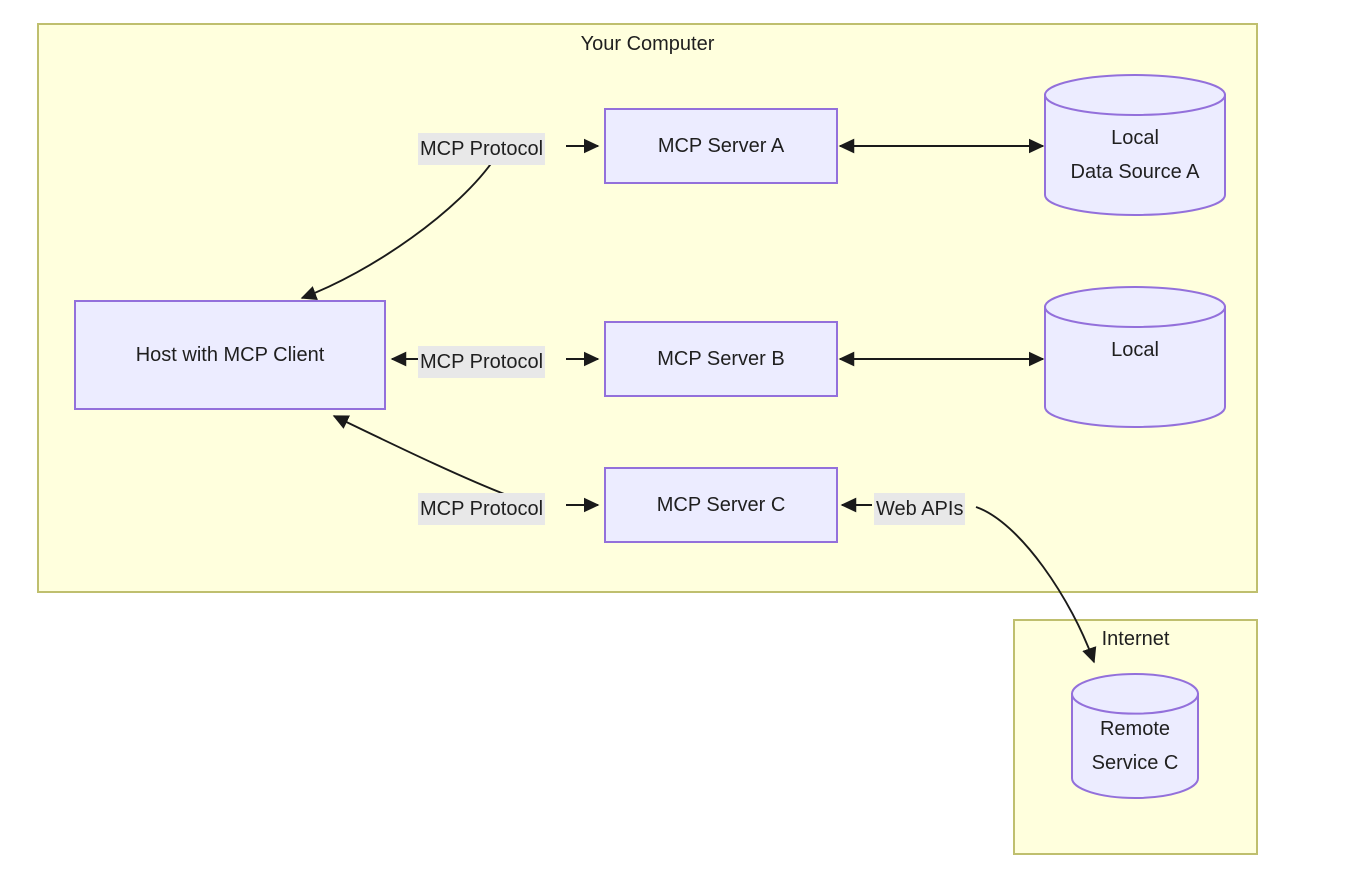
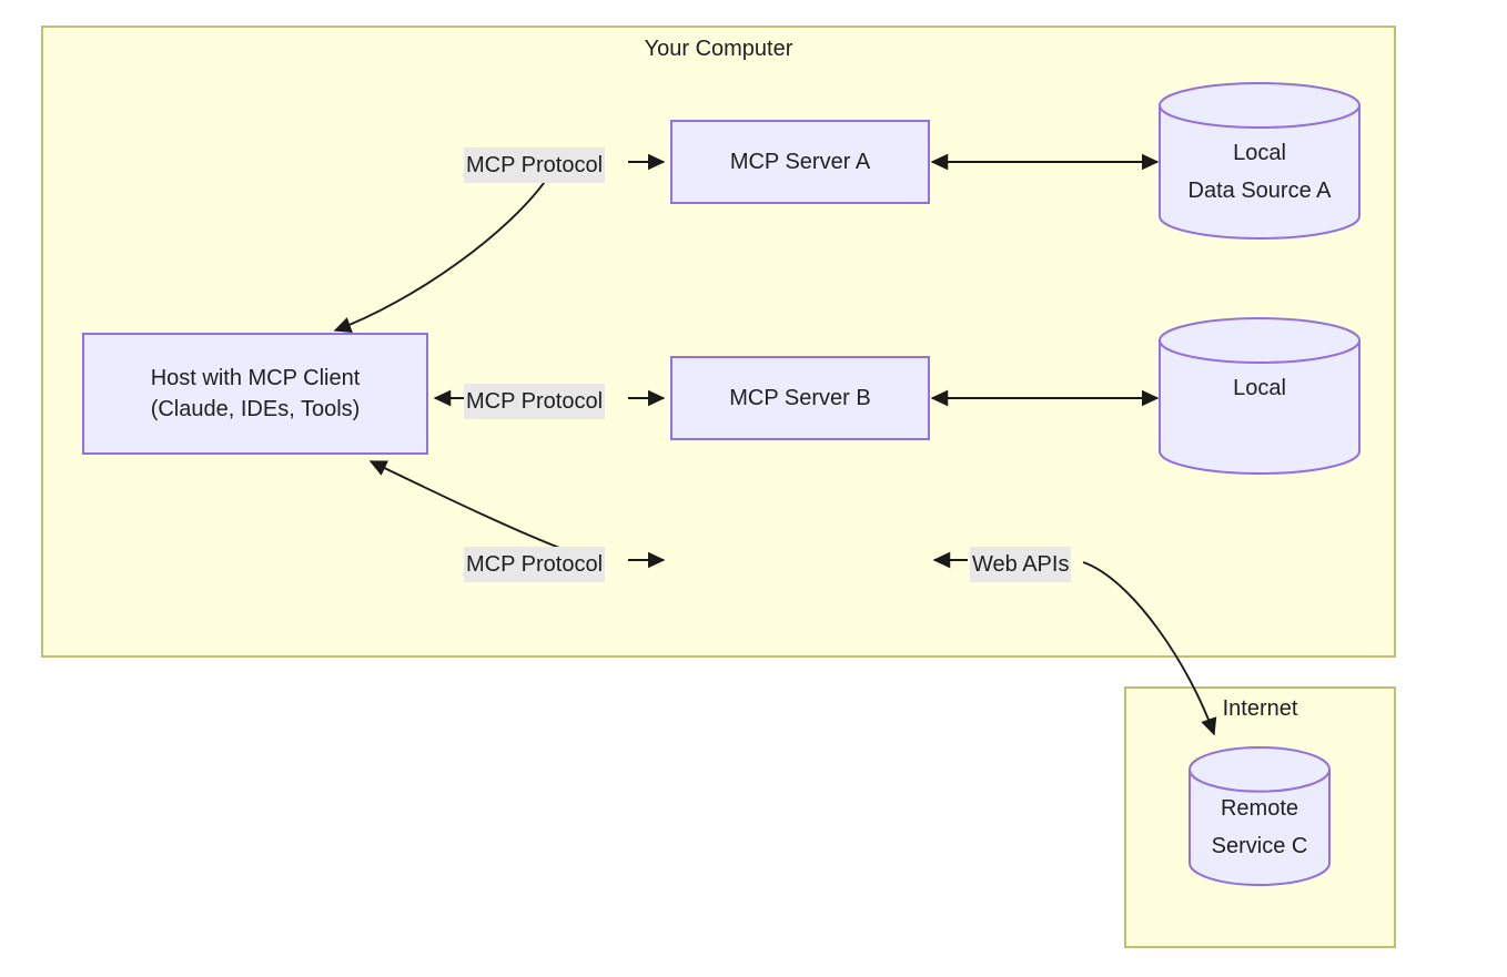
  Your Computer
  Internet
  Host with MCP Client
+ (Claude, IDEs, Tools)
  MCP Server A
  MCP Server B
- MCP Server C
  Local
  Data Source A
  Local
  Remote
  Service C
  MCP Protocol
  MCP Protocol
  MCP Protocol
  Web APIs
